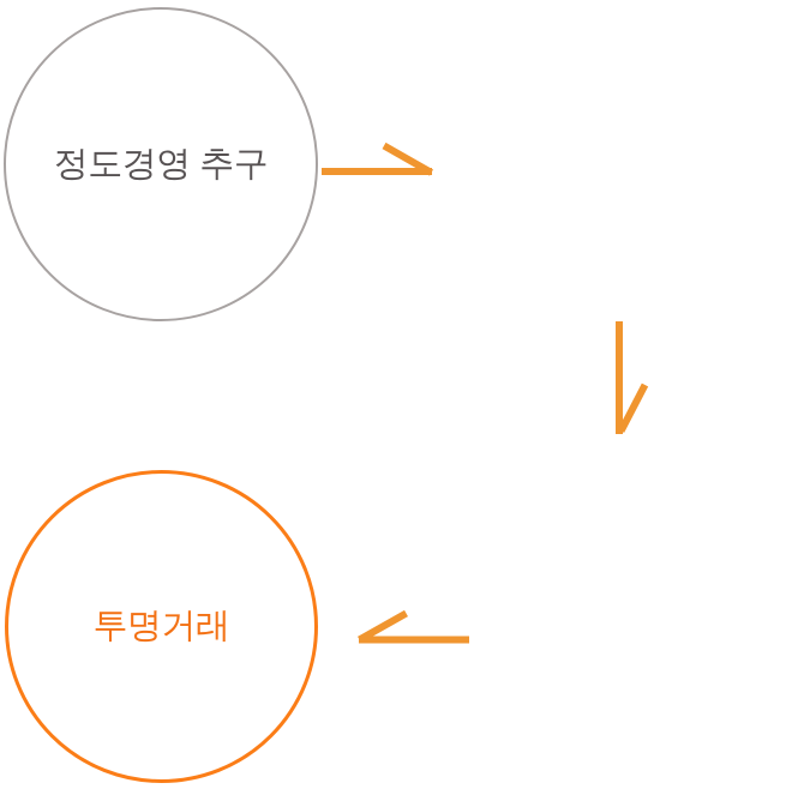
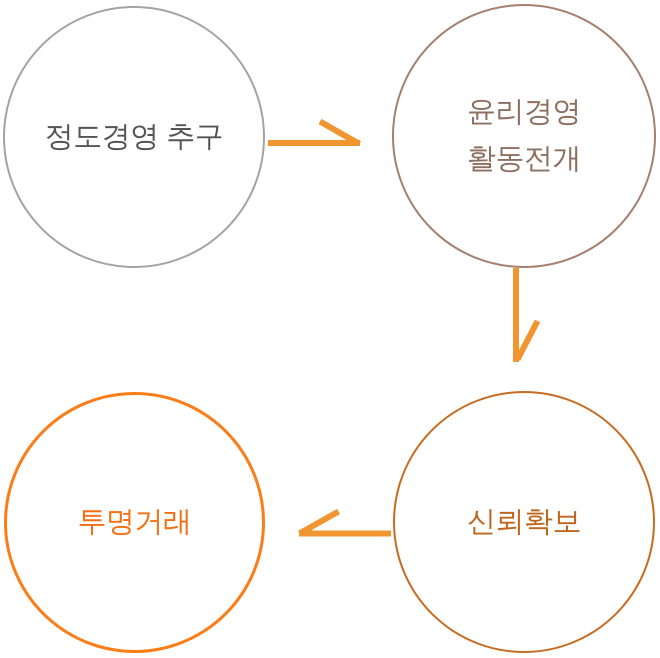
  정도경영 추구
+ 윤리경영
+ 활동전개
+ 신뢰확보
  투명거래
